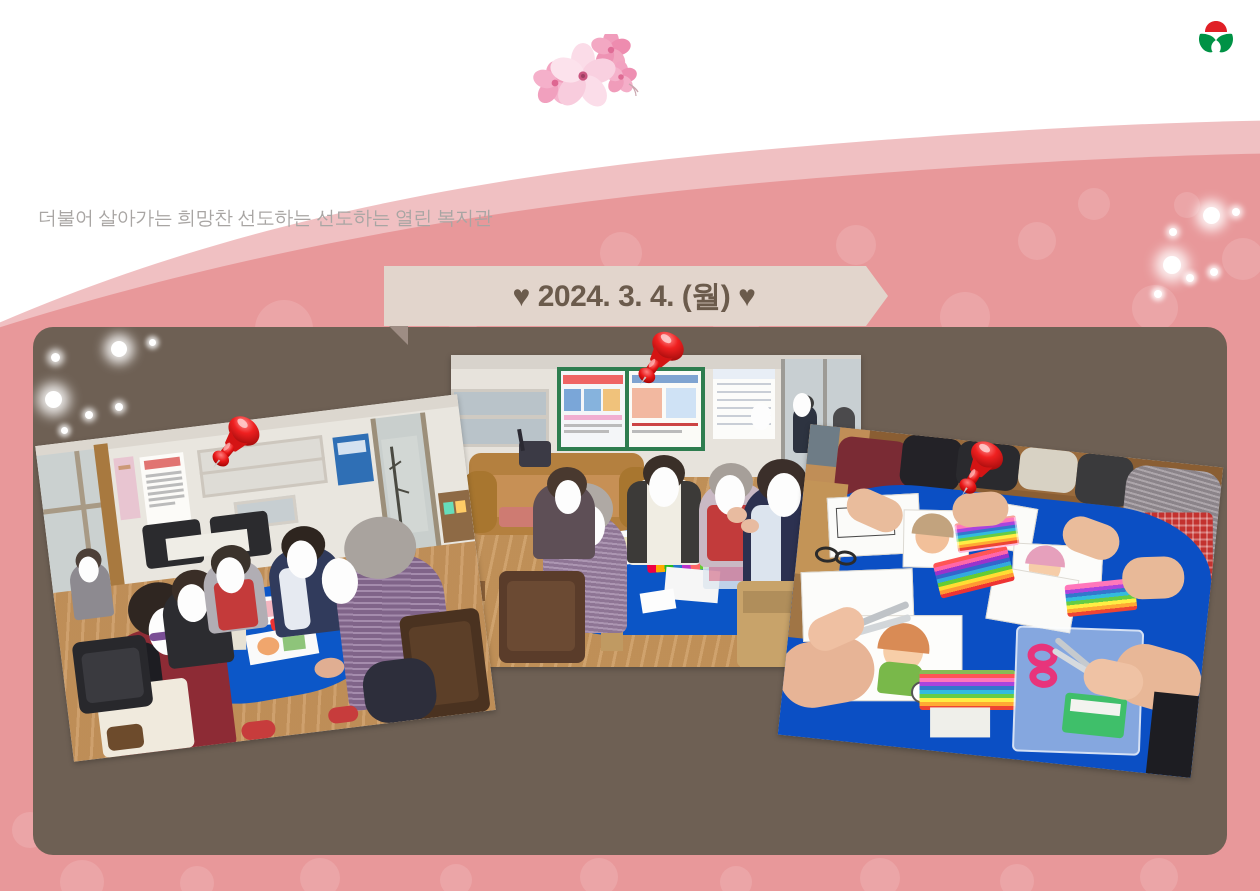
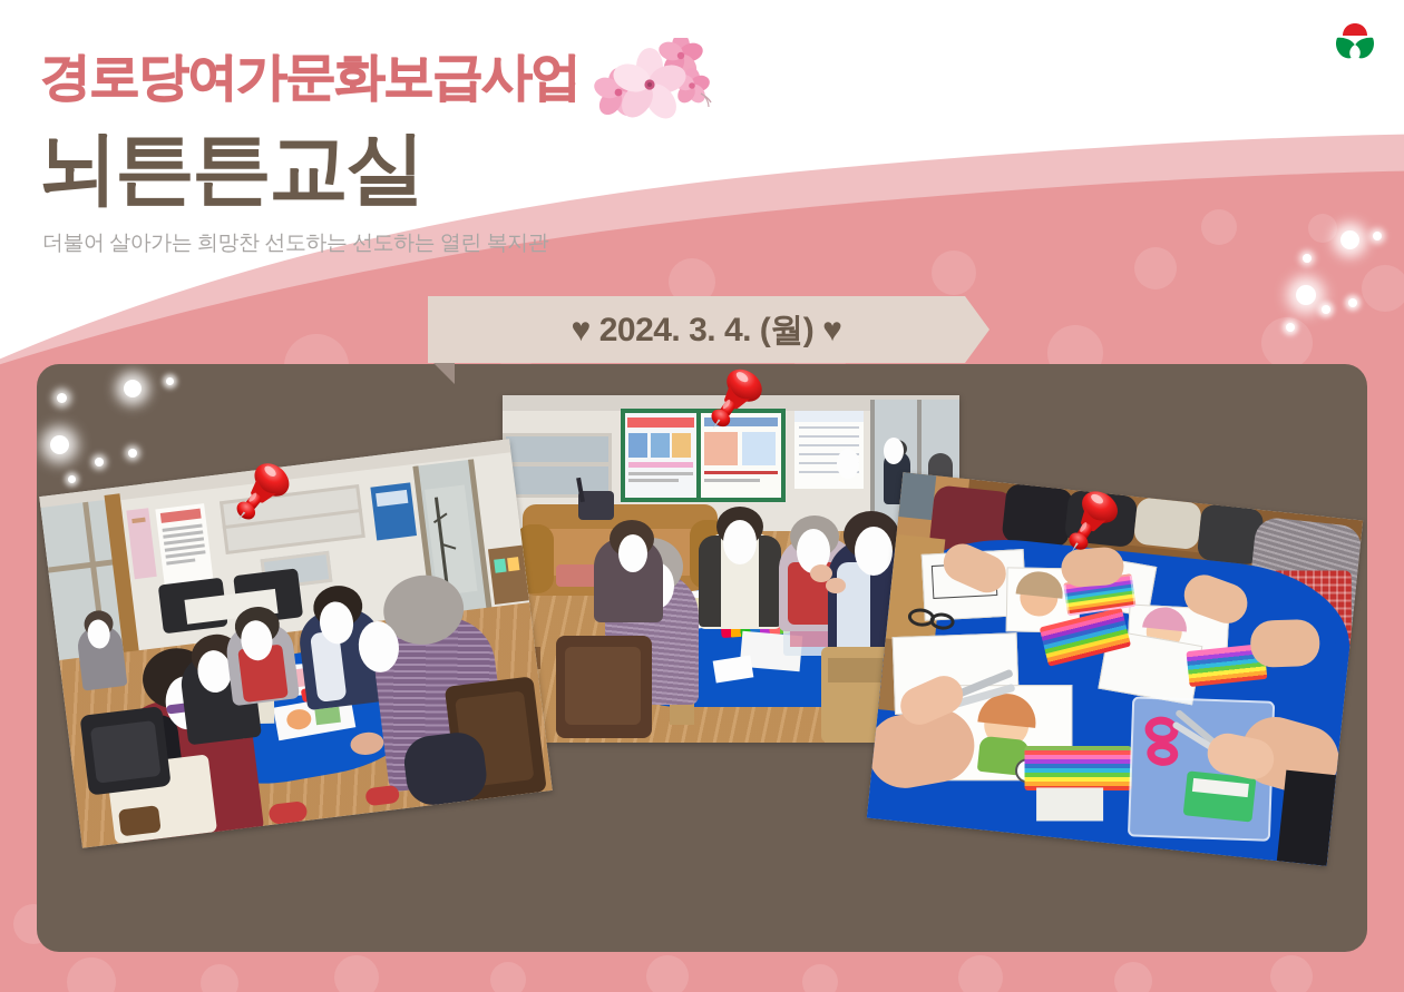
+ 경로당여가문화보급사업
+ 뇌튼튼교실
  더불어 살아가는 희망찬 선도하는 선도하는 열린 복지관
  ♥ 2024. 3. 4. (월) ♥
